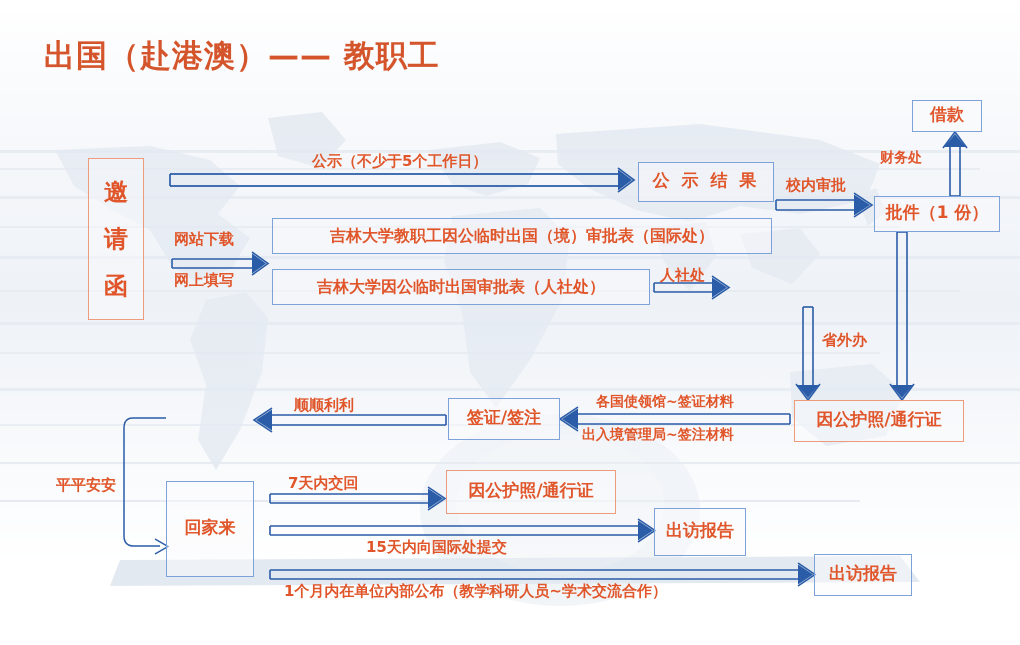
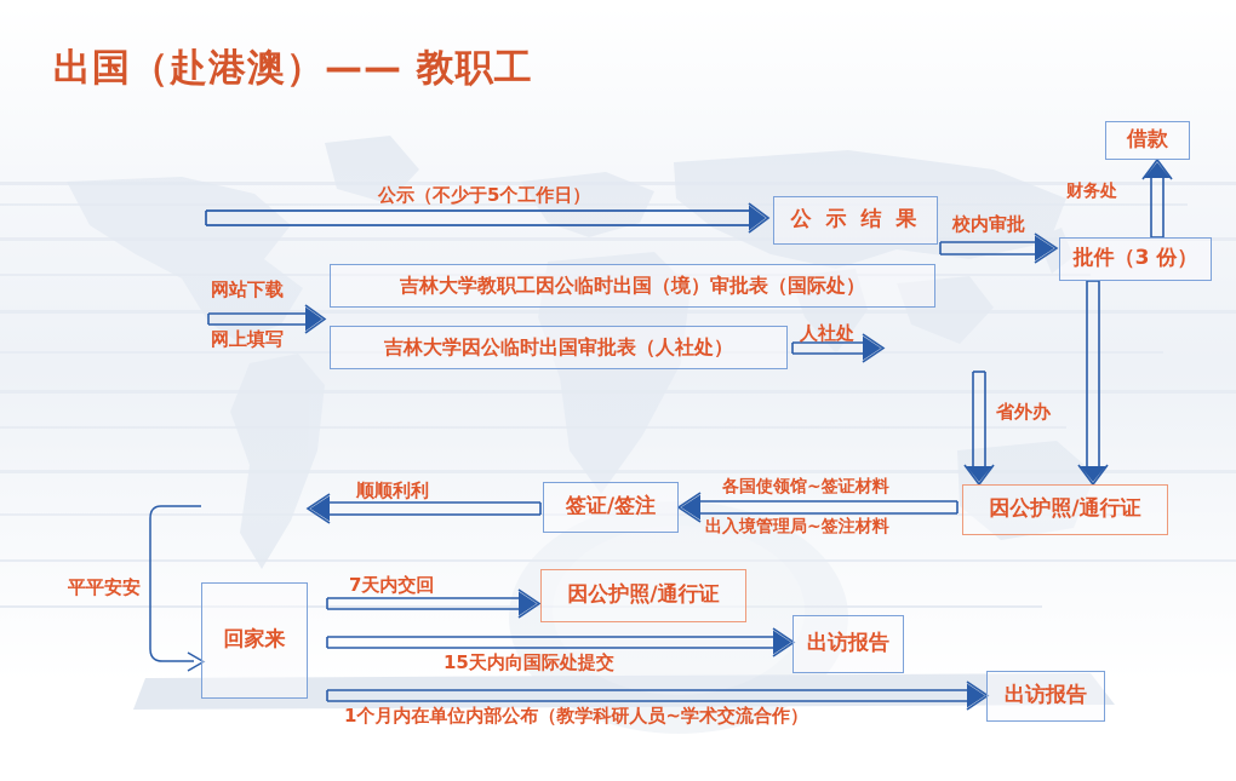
  出国（赴港澳）—— 教职工
- 邀
- 请
- 函
  吉林大学教职工因公临时出国（境）审批表（国际处）
  吉林大学因公临时出国审批表（人社处）
  公 示 结 果
- 批件（1 份）
+ 批件（3 份）
  借款
  因公护照/通行证
  签证/签注
  回家来
  因公护照/通行证
  出访报告
  出访报告
  公示（不少于5个工作日）
  网站下载
  网上填写
  校内审批
  财务处
  人社处
  省外办
  各国使领馆~签证材料
  出入境管理局~签注材料
  顺顺利利
  平平安安
  7天内交回
  15天内向国际处提交
  1个月内在单位内部公布（教学科研人员~学术交流合作）
